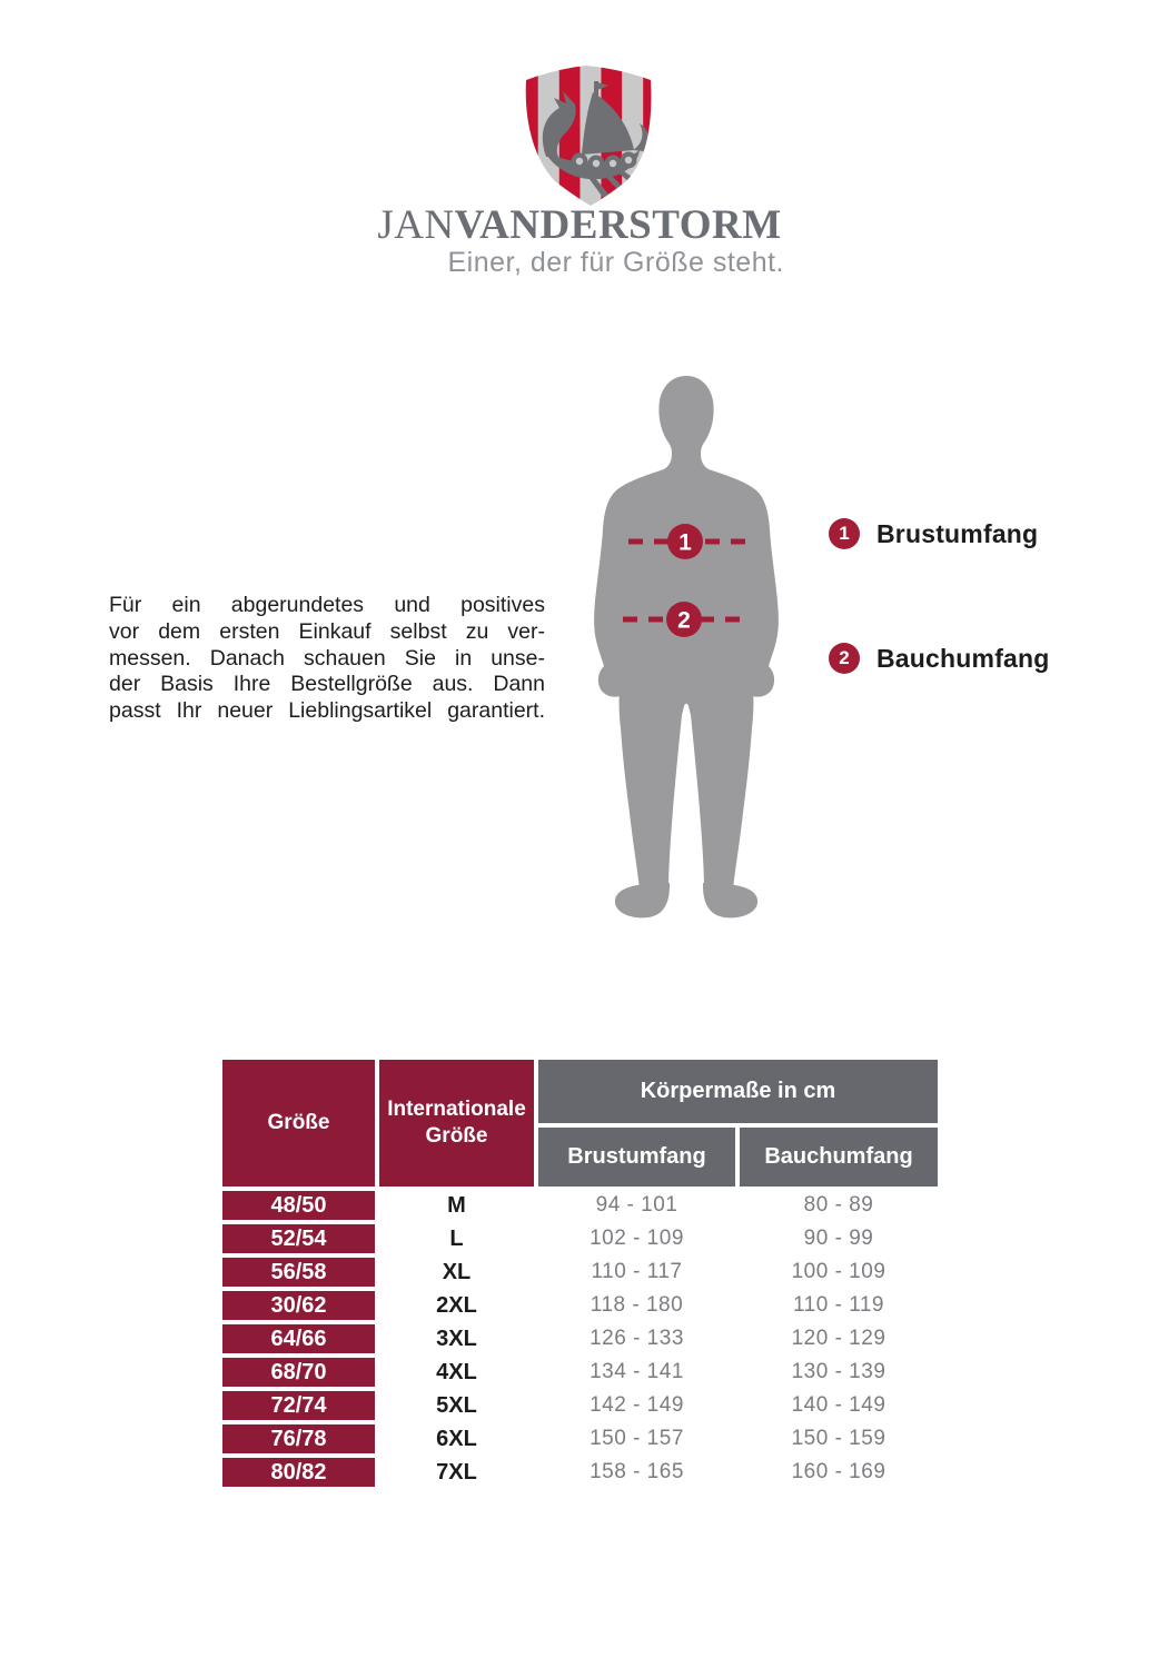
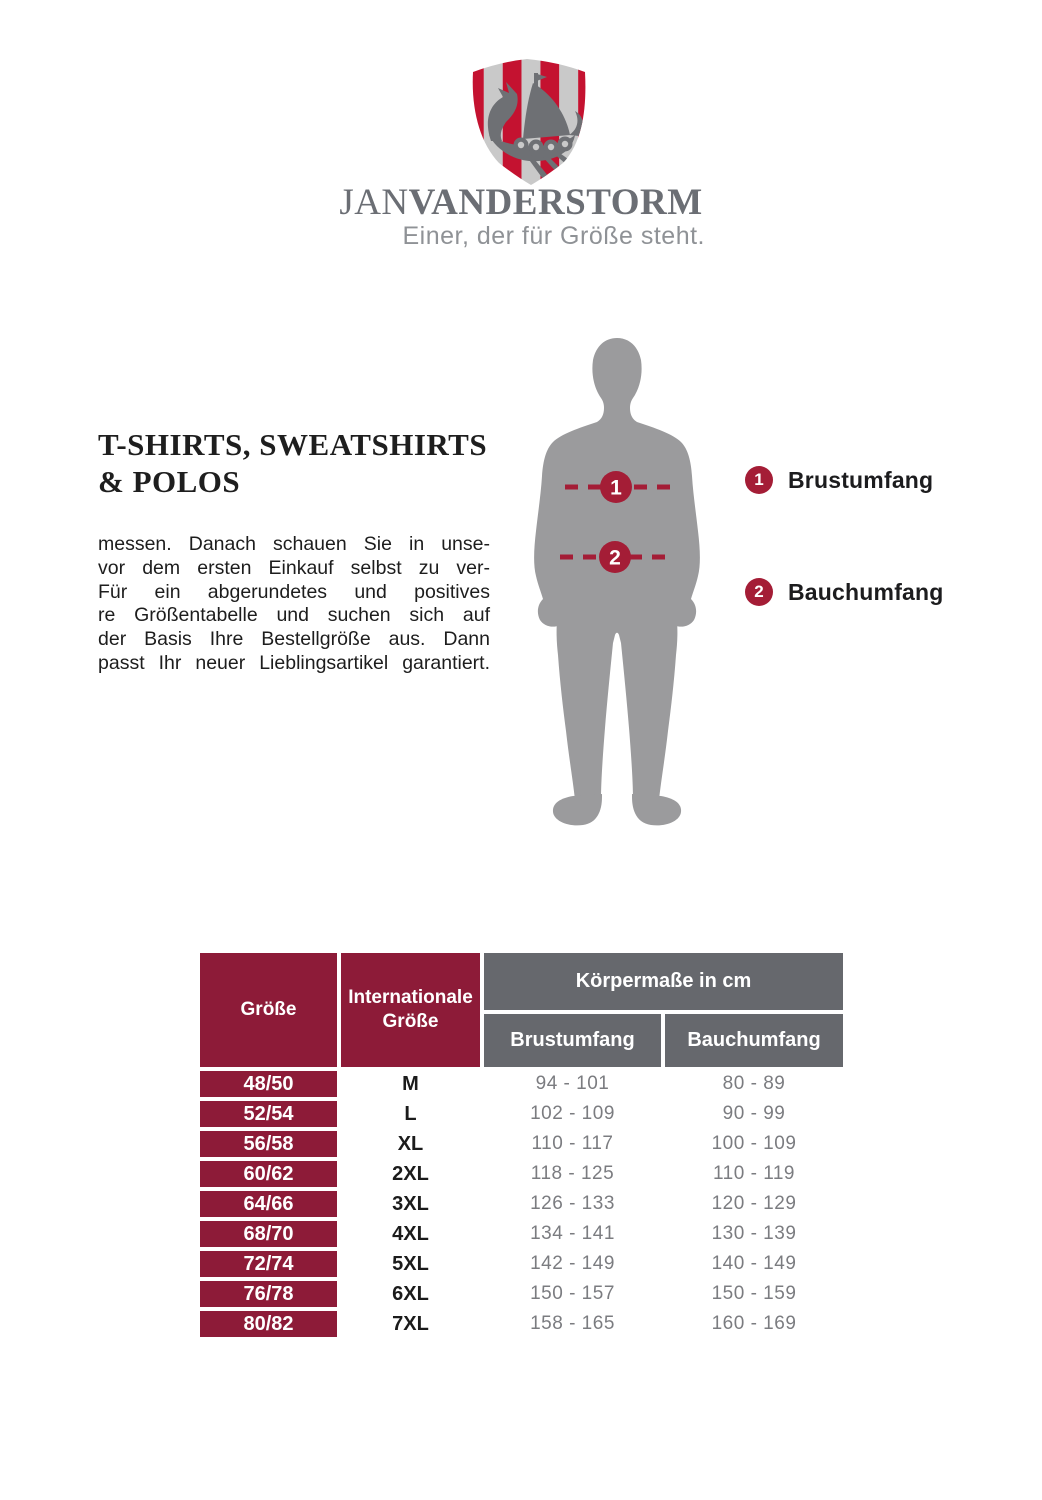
  JANVANDERSTORM
  Einer, der für Größe steht.
+ T-SHIRTS, SWEATSHIRTS
+ & POLOS
- Für ein abgerundetes und positives
+ messen. Danach schauen Sie in unse-
  vor dem ersten Einkauf selbst zu ver-
- messen. Danach schauen Sie in unse-
+ Für ein abgerundetes und positives
+ re Größentabelle und suchen sich auf
  der Basis Ihre Bestellgröße aus. Dann
  passt Ihr neuer Lieblingsartikel garantiert.
  1
  2
  1
  Brustumfang
  2
  Bauchumfang
  Größe
  Internationale Größe
  Körpermaße in cm
  Brustumfang
  Bauchumfang
  48/50
  M
  94 - 101
  80 - 89
  52/54
  L
  102 - 109
  90 - 99
  56/58
  XL
  110 - 117
  100 - 109
- 30/62
+ 60/62
  2XL
- 118 - 180
+ 118 - 125
  110 - 119
  64/66
  3XL
  126 - 133
  120 - 129
  68/70
  4XL
  134 - 141
  130 - 139
  72/74
  5XL
  142 - 149
  140 - 149
  76/78
  6XL
  150 - 157
  150 - 159
  80/82
  7XL
  158 - 165
  160 - 169
